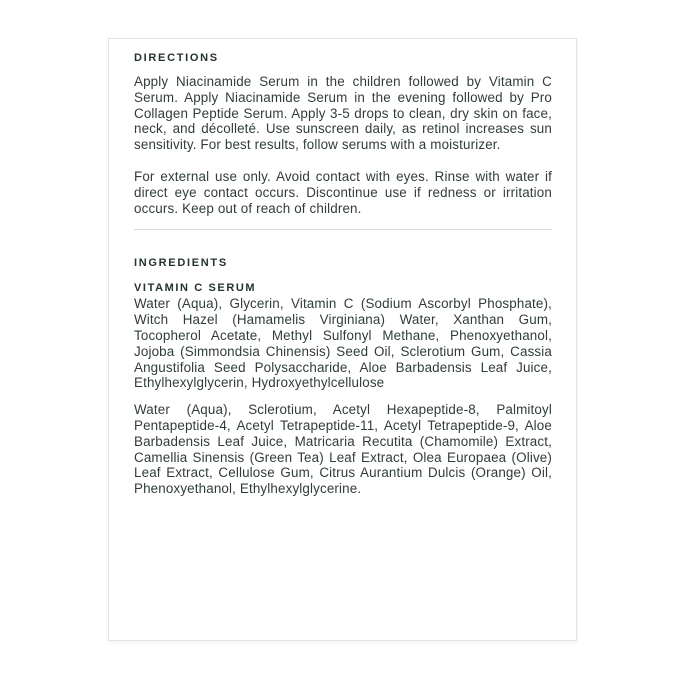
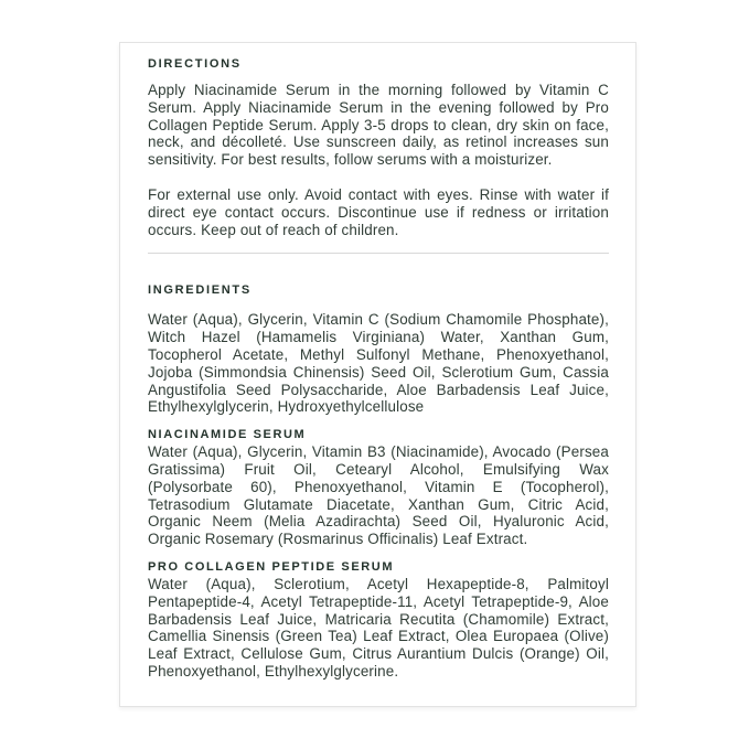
  DIRECTIONS
- Apply Niacinamide Serum in the children followed by Vitamin C Serum. Apply Niacinamide Serum in the evening followed by Pro Collagen Peptide Serum. Apply 3-5 drops to clean, dry skin on face, neck, and décolleté. Use sunscreen daily, as retinol increases sun sensitivity. For best results, follow serums with a moisturizer.
+ Apply Niacinamide Serum in the morning followed by Vitamin C Serum. Apply Niacinamide Serum in the evening followed by Pro Collagen Peptide Serum. Apply 3-5 drops to clean, dry skin on face, neck, and décolleté. Use sunscreen daily, as retinol increases sun sensitivity. For best results, follow serums with a moisturizer.
  For external use only. Avoid contact with eyes. Rinse with water if direct eye contact occurs. Discontinue use if redness or irritation occurs. Keep out of reach of children.
  INGREDIENTS
- VITAMIN C SERUM
- Water (Aqua), Glycerin, Vitamin C (Sodium Ascorbyl Phosphate), Witch Hazel (Hamamelis Virginiana) Water, Xanthan Gum, Tocopherol Acetate, Methyl Sulfonyl Methane, Phenoxyethanol, Jojoba (Simmondsia Chinensis) Seed Oil, Sclerotium Gum, Cassia Angustifolia Seed Polysaccharide, Aloe Barbadensis Leaf Juice, Ethylhexylglycerin, Hydroxyethylcellulose
+ Water (Aqua), Glycerin, Vitamin C (Sodium Chamomile Phosphate), Witch Hazel (Hamamelis Virginiana) Water, Xanthan Gum, Tocopherol Acetate, Methyl Sulfonyl Methane, Phenoxyethanol, Jojoba (Simmondsia Chinensis) Seed Oil, Sclerotium Gum, Cassia Angustifolia Seed Polysaccharide, Aloe Barbadensis Leaf Juice, Ethylhexylglycerin, Hydroxyethylcellulose
+ NIACINAMIDE SERUM
+ Water (Aqua), Glycerin, Vitamin B3 (Niacinamide), Avocado (Persea Gratissima) Fruit Oil, Cetearyl Alcohol, Emulsifying Wax (Polysorbate 60), Phenoxyethanol, Vitamin E (Tocopherol), Tetrasodium Glutamate Diacetate, Xanthan Gum, Citric Acid, Organic Neem (Melia Azadirachta) Seed Oil, Hyaluronic Acid, Organic Rosemary (Rosmarinus Officinalis) Leaf Extract.
+ PRO COLLAGEN PEPTIDE SERUM
  Water (Aqua), Sclerotium, Acetyl Hexapeptide-8, Palmitoyl Pentapeptide-4, Acetyl Tetrapeptide-11, Acetyl Tetrapeptide-9, Aloe Barbadensis Leaf Juice, Matricaria Recutita (Chamomile) Extract, Camellia Sinensis (Green Tea) Leaf Extract, Olea Europaea (Olive) Leaf Extract, Cellulose Gum, Citrus Aurantium Dulcis (Orange) Oil, Phenoxyethanol, Ethylhexylglycerine.
